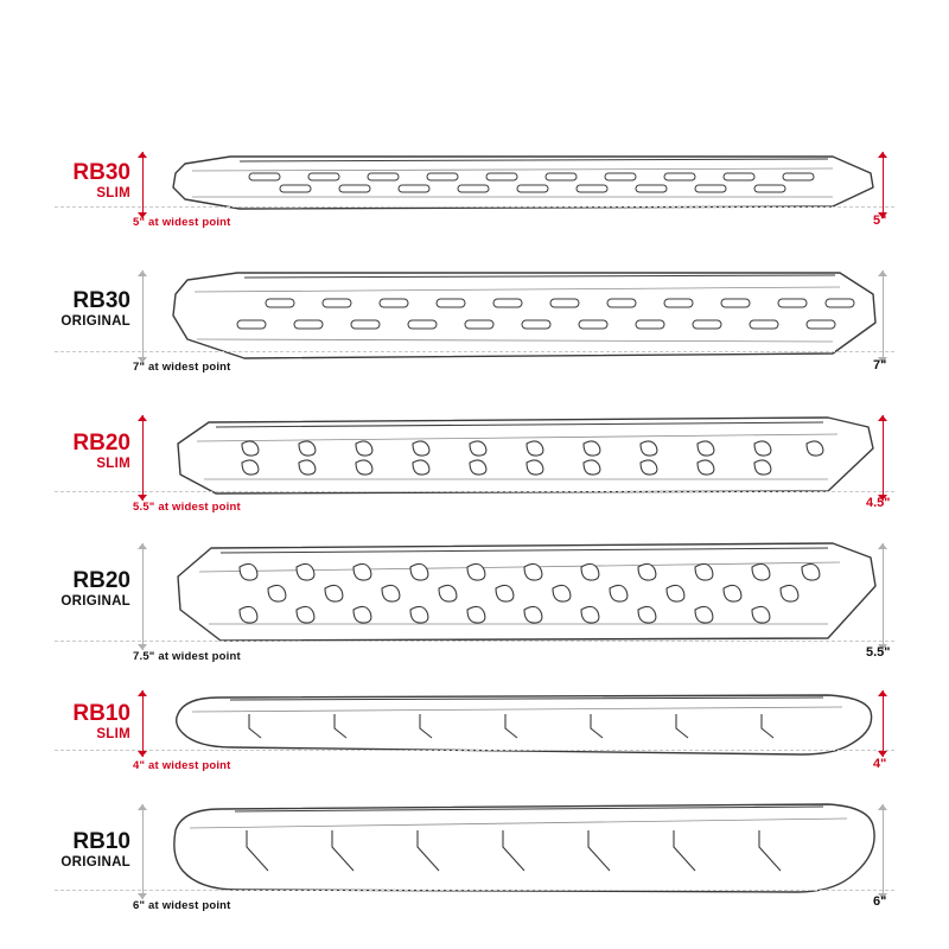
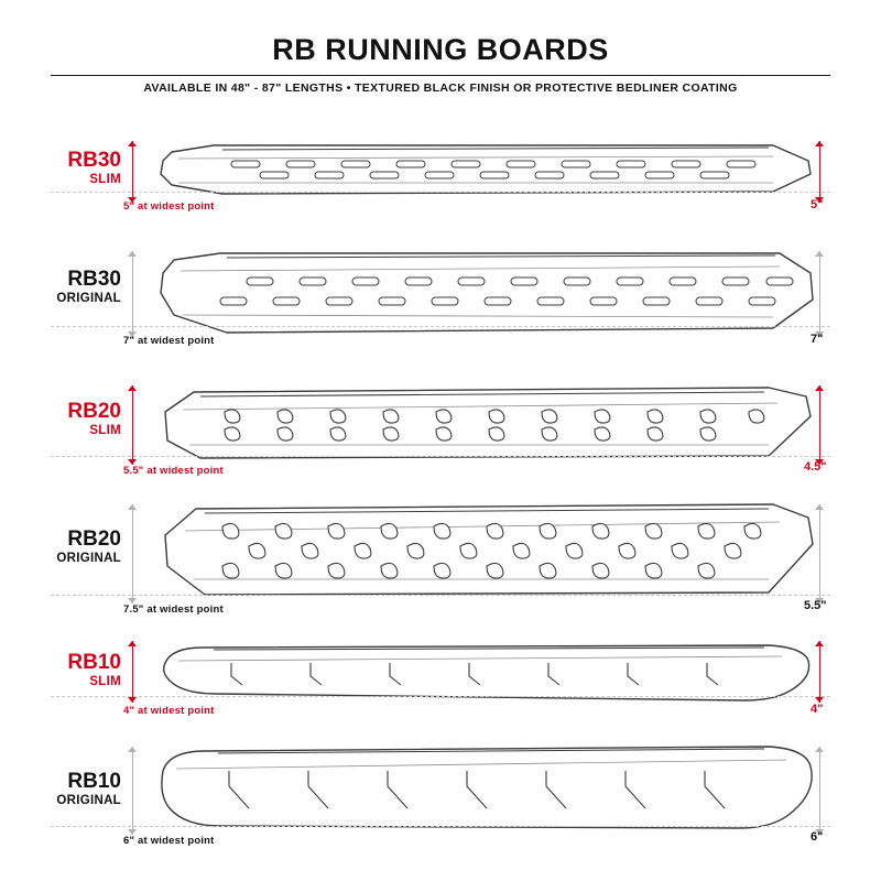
+ RB RUNNING BOARDS
+ AVAILABLE IN 48" - 87" LENGTHS • TEXTURED BLACK FINISH OR PROTECTIVE BEDLINER COATING
  RB30
  SLIM
  5" at widest point
  5"
  RB30
  ORIGINAL
  7" at widest point
  7"
  RB20
  SLIM
  5.5" at widest point
  4.5"
  RB20
  ORIGINAL
  7.5" at widest point
  5.5"
  RB10
  SLIM
  4" at widest point
  4"
  RB10
  ORIGINAL
  6" at widest point
  6"
